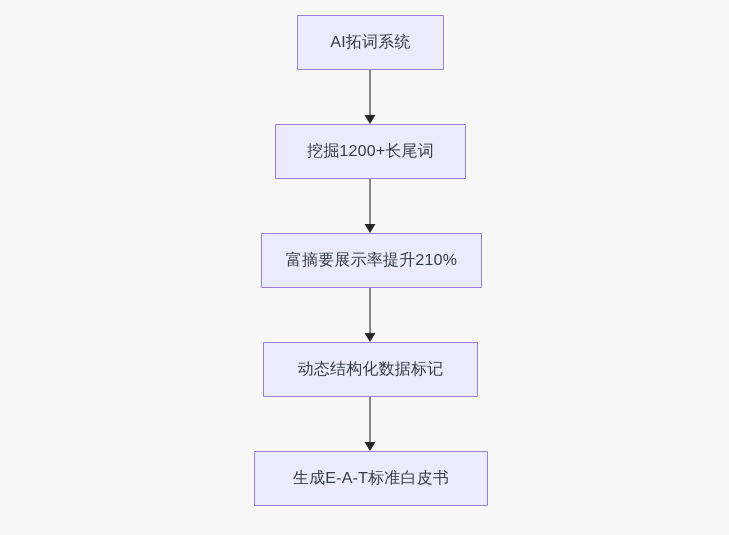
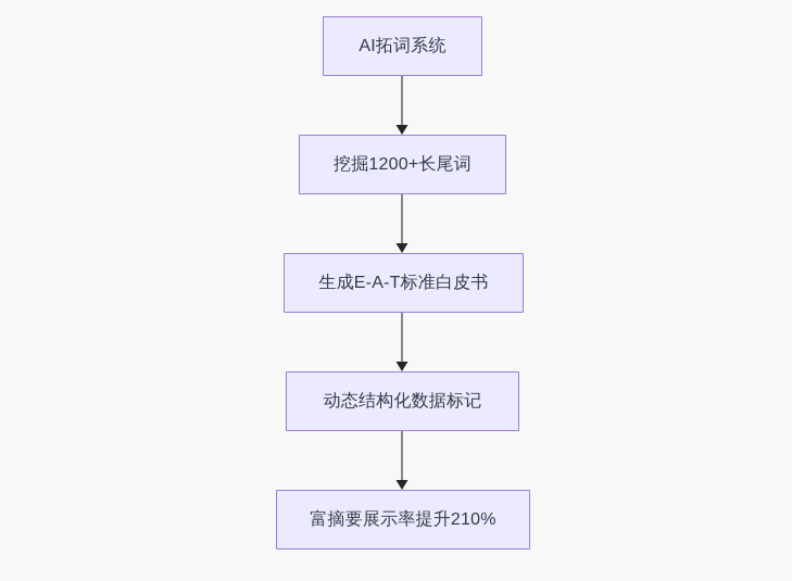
  AI拓词系统
  挖掘1200+长尾词
- 富摘要展示率提升210%
+ 生成E-A-T标准白皮书
  动态结构化数据标记
- 生成E-A-T标准白皮书
+ 富摘要展示率提升210%
